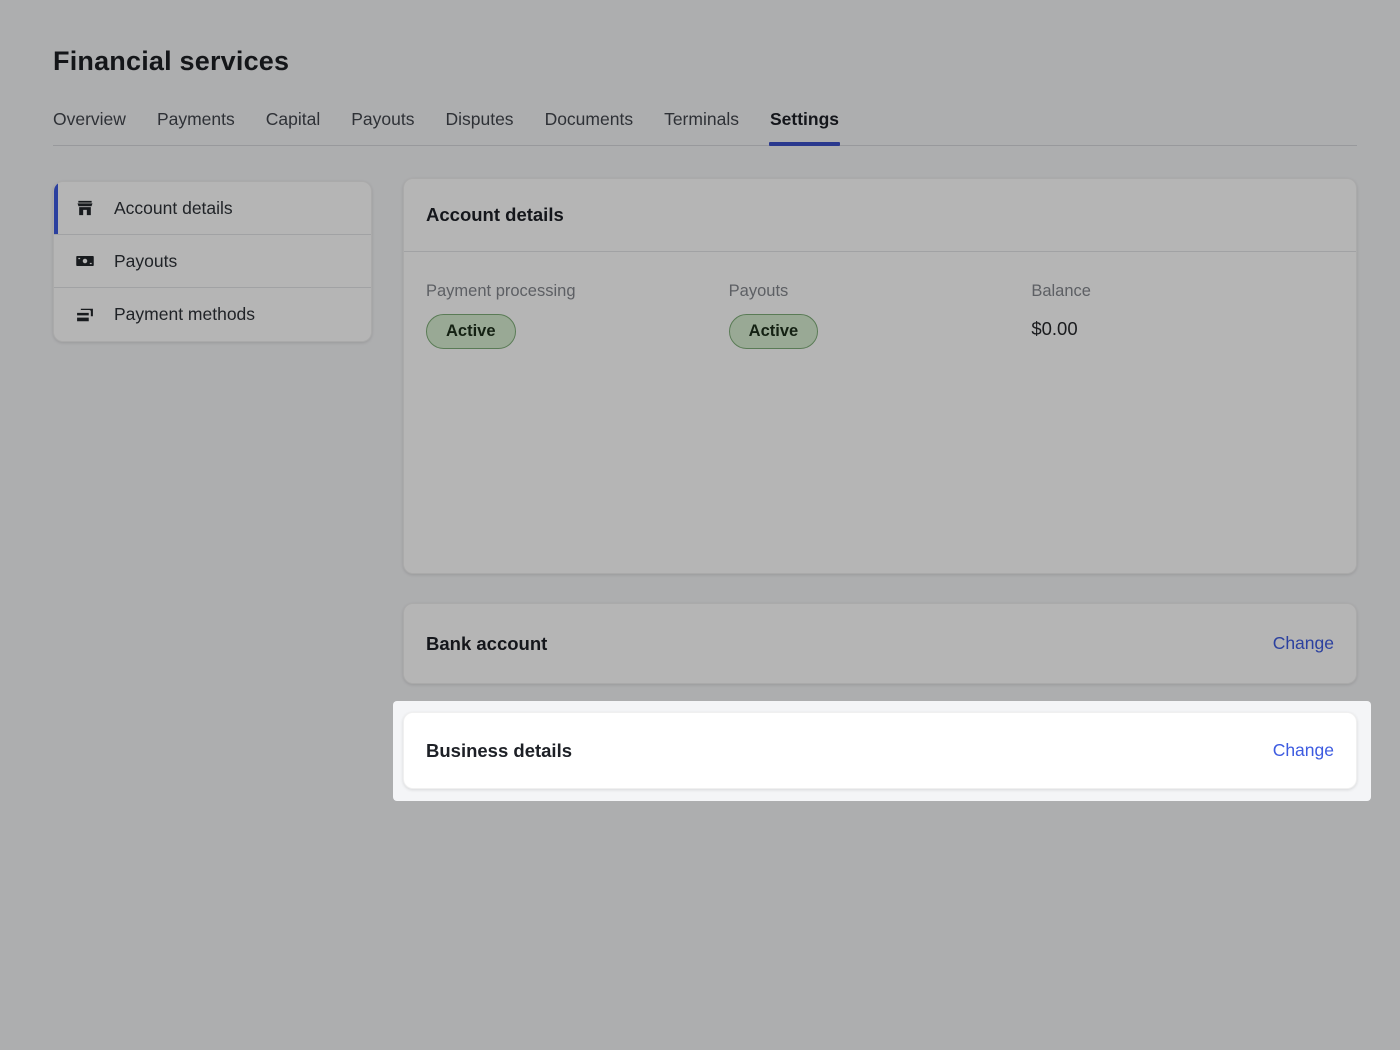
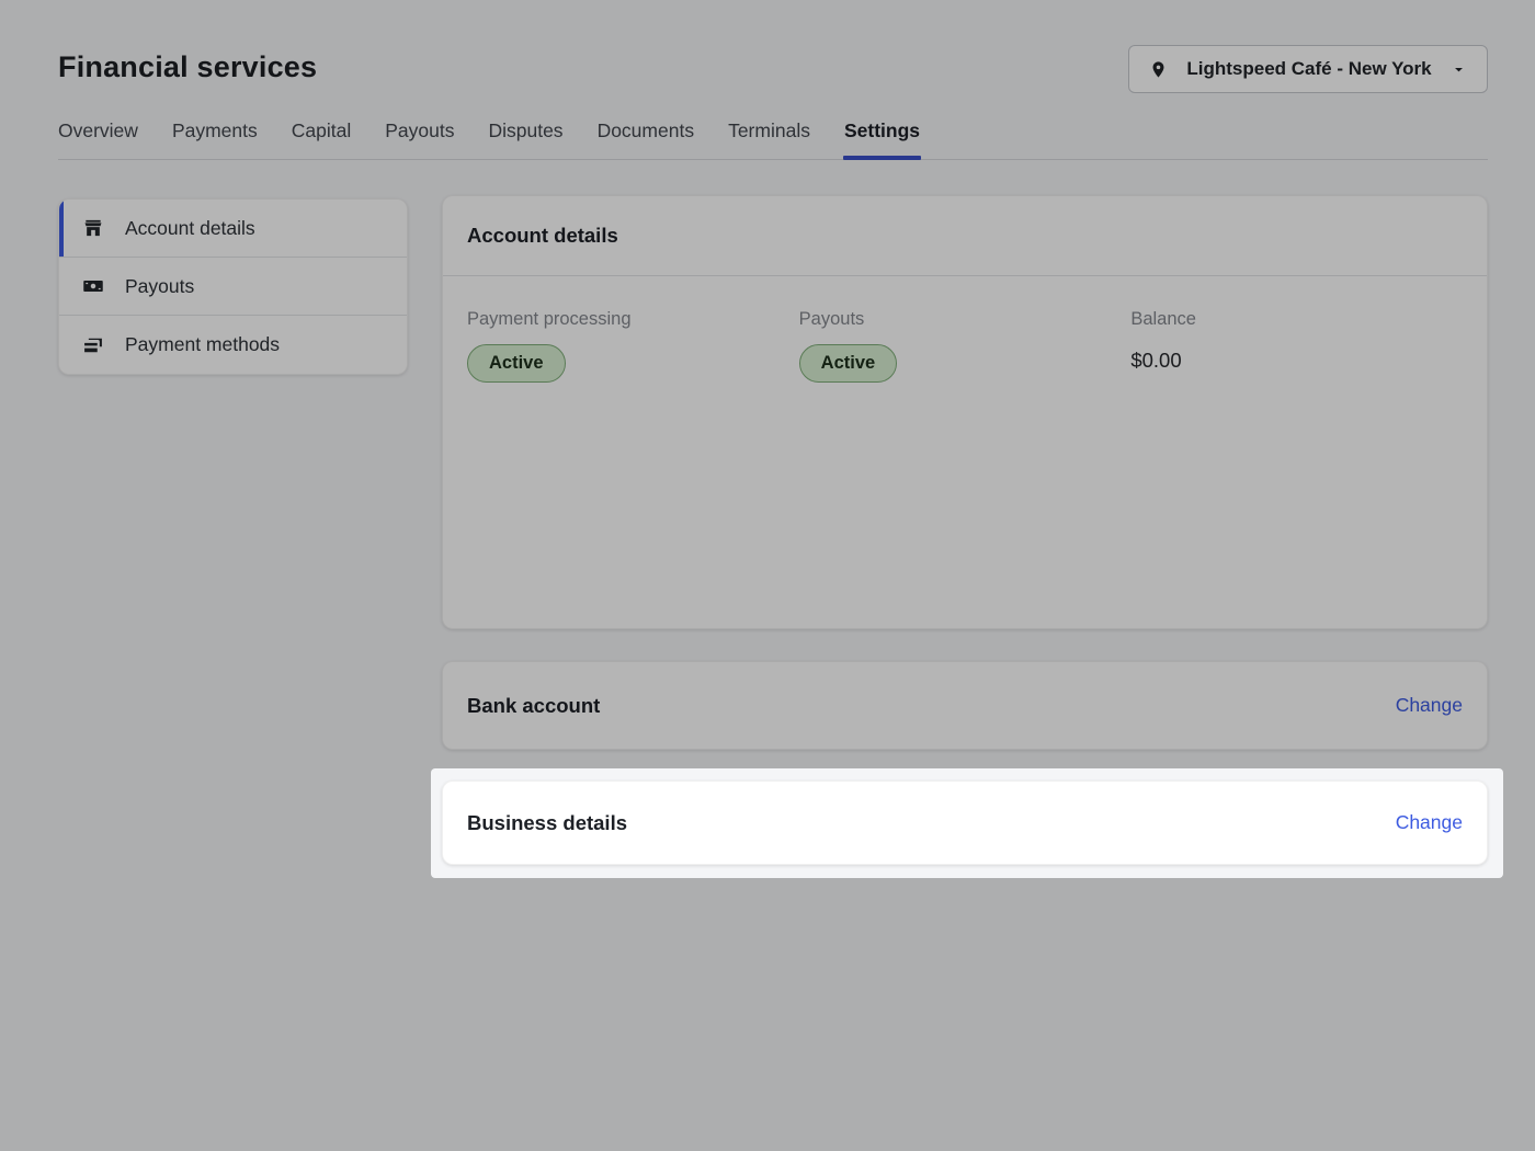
  Financial services
+ Lightspeed Café - New York
  Overview
  Payments
  Capital
  Payouts
  Disputes
  Documents
  Terminals
  Settings
  Account details
  Payouts
  Payment methods
  Account details
  Payment processing
  Active
  Payouts
  Active
  Balance
  $0.00
  Bank account
  Change
  Business details
  Change
